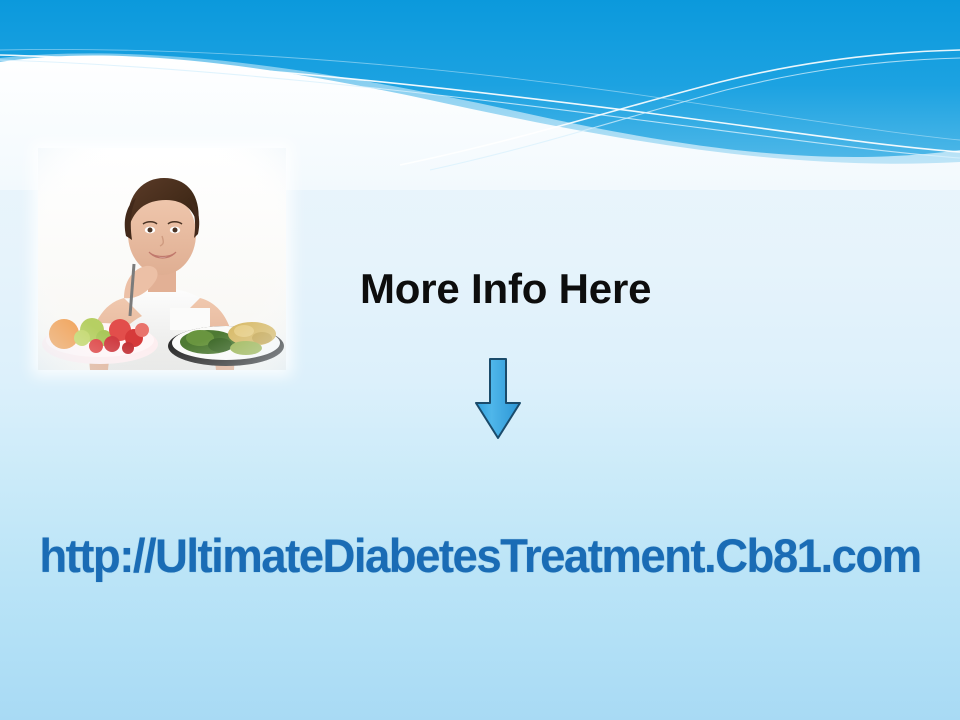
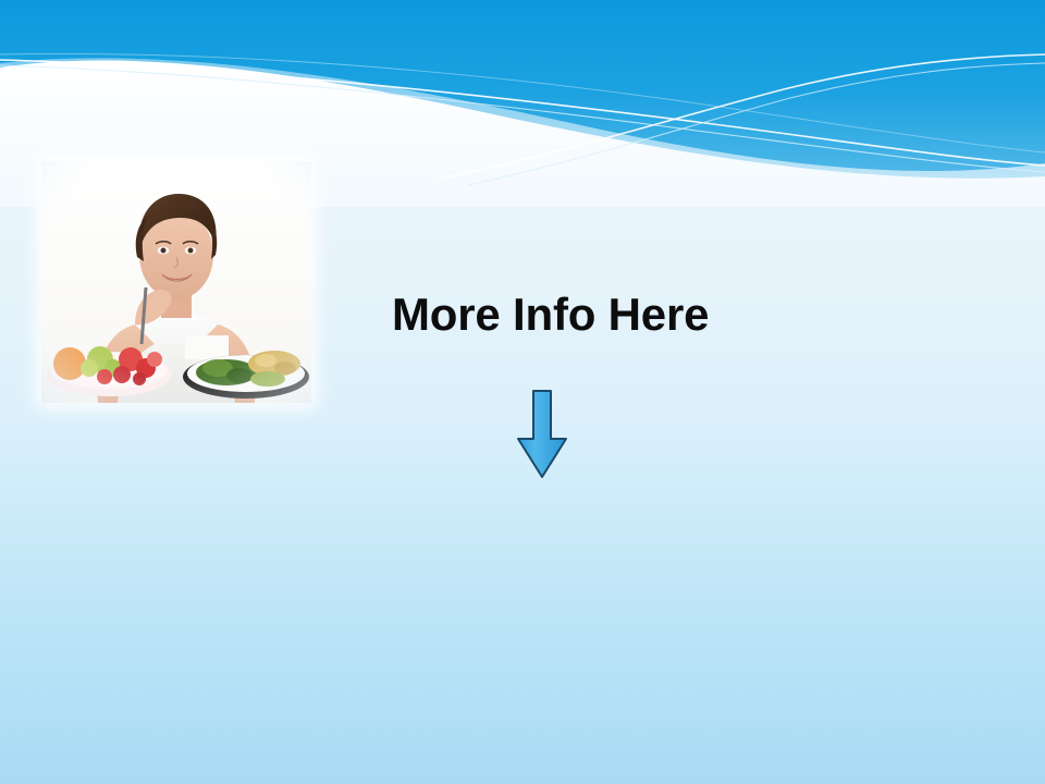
  More Info Here
- http://UltimateDiabetesTreatment.Cb81.com
